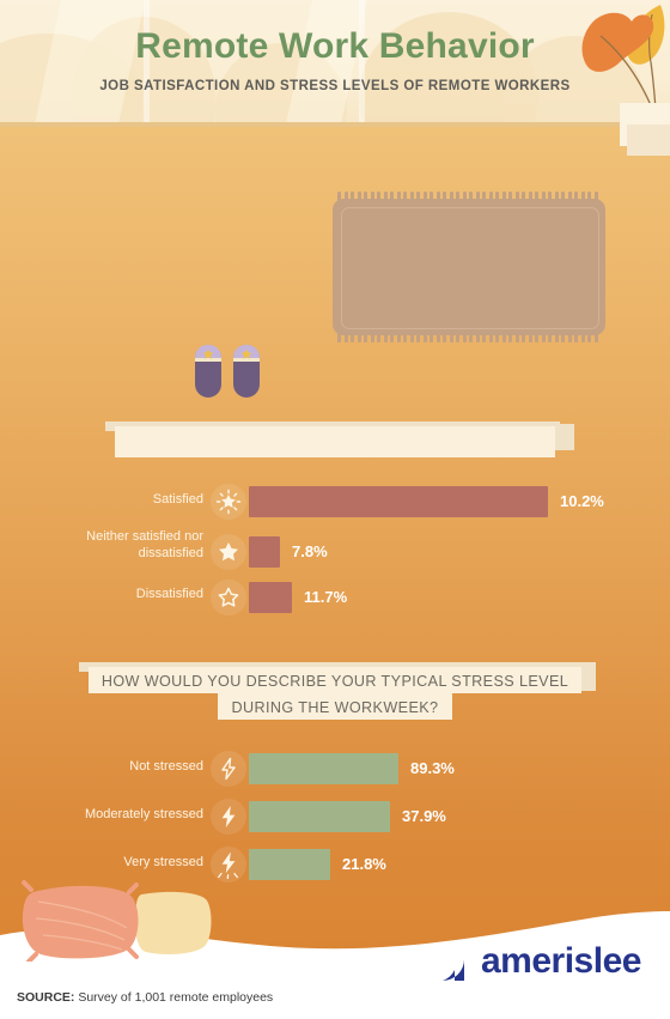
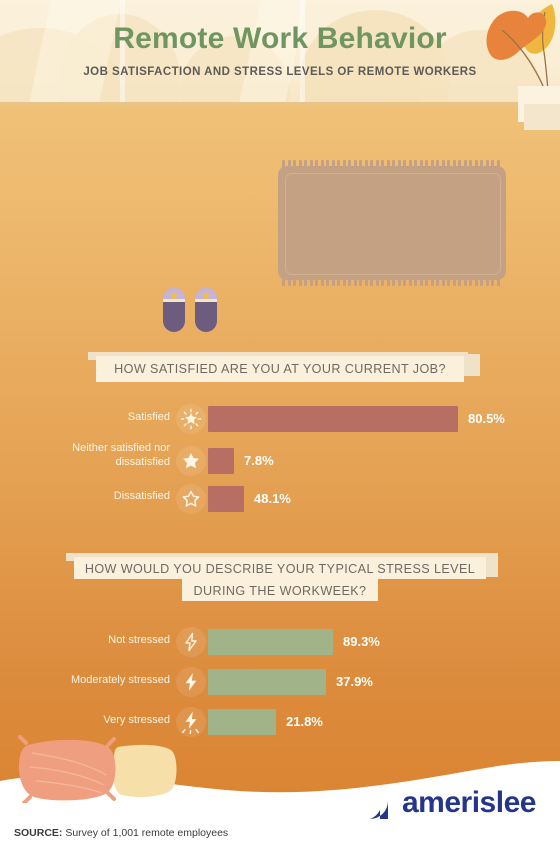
  Remote Work Behavior
  JOB SATISFACTION AND STRESS LEVELS OF REMOTE WORKERS
+ HOW SATISFIED ARE YOU AT YOUR CURRENT JOB?
  Satisfied
- 10.2%
+ 80.5%
  Neither satisfied nor dissatisfied
  7.8%
  Dissatisfied
- 11.7%
+ 48.1%
  HOW WOULD YOU DESCRIBE YOUR TYPICAL STRESS LEVEL
  DURING THE WORKWEEK?
  Not stressed
  89.3%
  Moderately stressed
  37.9%
  Very stressed
  21.8%
  amerislee
  SOURCE: Survey of 1,001 remote employees
